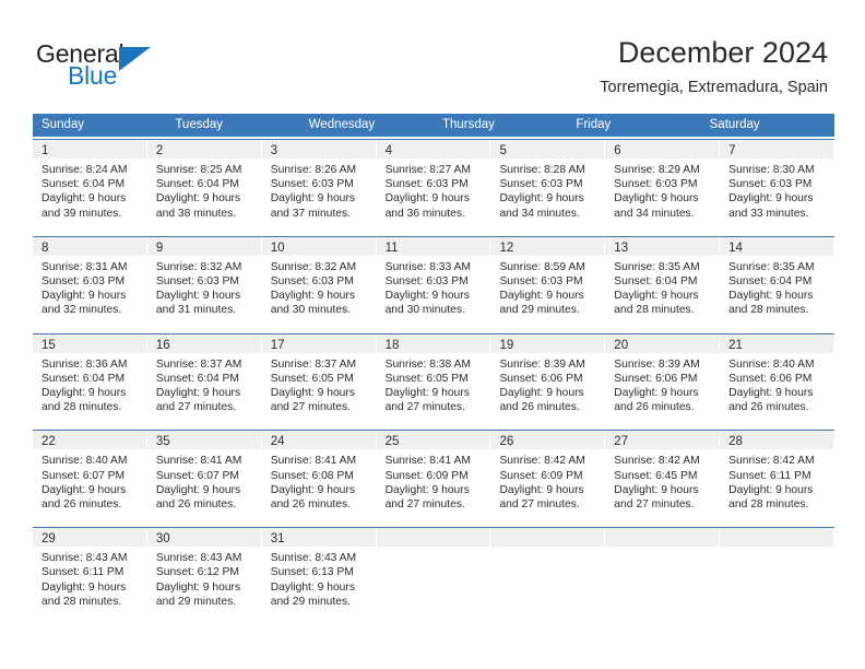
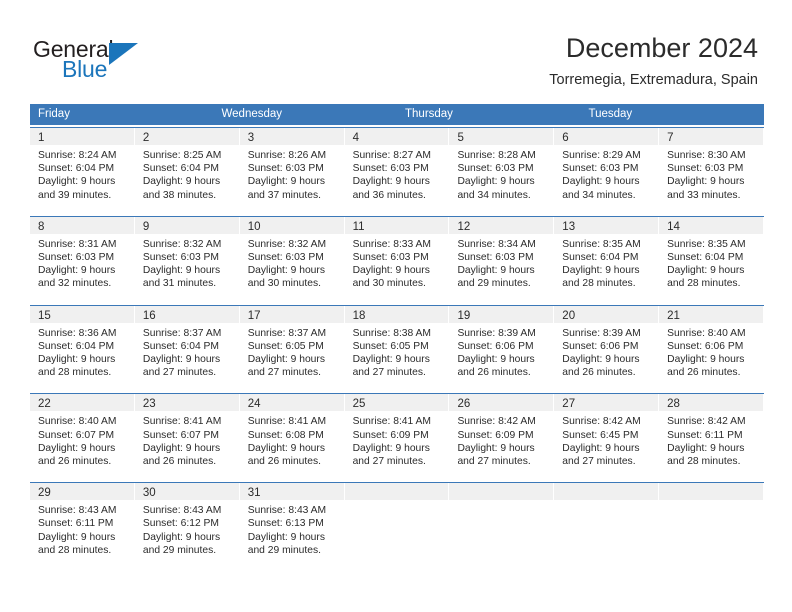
  General
  Blue
  December 2024
  Torremegia, Extremadura, Spain
- Sunday
- Tuesday
+ Friday
  Wednesday
  Thursday
- Friday
+ Tuesday
- Saturday
  1
  Sunrise: 8:24 AM
  Sunset: 6:04 PM
  Daylight: 9 hours
  and 39 minutes.
  2
  Sunrise: 8:25 AM
  Sunset: 6:04 PM
  Daylight: 9 hours
  and 38 minutes.
  3
  Sunrise: 8:26 AM
  Sunset: 6:03 PM
  Daylight: 9 hours
  and 37 minutes.
  4
  Sunrise: 8:27 AM
  Sunset: 6:03 PM
  Daylight: 9 hours
  and 36 minutes.
  5
  Sunrise: 8:28 AM
  Sunset: 6:03 PM
  Daylight: 9 hours
  and 34 minutes.
  6
  Sunrise: 8:29 AM
  Sunset: 6:03 PM
  Daylight: 9 hours
  and 34 minutes.
  7
  Sunrise: 8:30 AM
  Sunset: 6:03 PM
  Daylight: 9 hours
  and 33 minutes.
  8
  Sunrise: 8:31 AM
  Sunset: 6:03 PM
  Daylight: 9 hours
  and 32 minutes.
  9
  Sunrise: 8:32 AM
  Sunset: 6:03 PM
  Daylight: 9 hours
  and 31 minutes.
  10
  Sunrise: 8:32 AM
  Sunset: 6:03 PM
  Daylight: 9 hours
  and 30 minutes.
  11
  Sunrise: 8:33 AM
  Sunset: 6:03 PM
  Daylight: 9 hours
  and 30 minutes.
  12
- Sunrise: 8:59 AM
+ Sunrise: 8:34 AM
  Sunset: 6:03 PM
  Daylight: 9 hours
  and 29 minutes.
  13
  Sunrise: 8:35 AM
  Sunset: 6:04 PM
  Daylight: 9 hours
  and 28 minutes.
  14
  Sunrise: 8:35 AM
  Sunset: 6:04 PM
  Daylight: 9 hours
  and 28 minutes.
  15
  Sunrise: 8:36 AM
  Sunset: 6:04 PM
  Daylight: 9 hours
  and 28 minutes.
  16
  Sunrise: 8:37 AM
  Sunset: 6:04 PM
  Daylight: 9 hours
  and 27 minutes.
  17
  Sunrise: 8:37 AM
  Sunset: 6:05 PM
  Daylight: 9 hours
  and 27 minutes.
  18
  Sunrise: 8:38 AM
  Sunset: 6:05 PM
  Daylight: 9 hours
  and 27 minutes.
  19
  Sunrise: 8:39 AM
  Sunset: 6:06 PM
  Daylight: 9 hours
  and 26 minutes.
  20
  Sunrise: 8:39 AM
  Sunset: 6:06 PM
  Daylight: 9 hours
  and 26 minutes.
  21
  Sunrise: 8:40 AM
  Sunset: 6:06 PM
  Daylight: 9 hours
  and 26 minutes.
  22
  Sunrise: 8:40 AM
  Sunset: 6:07 PM
  Daylight: 9 hours
  and 26 minutes.
- 35
+ 23
  Sunrise: 8:41 AM
  Sunset: 6:07 PM
  Daylight: 9 hours
  and 26 minutes.
  24
  Sunrise: 8:41 AM
  Sunset: 6:08 PM
  Daylight: 9 hours
  and 26 minutes.
  25
  Sunrise: 8:41 AM
  Sunset: 6:09 PM
  Daylight: 9 hours
  and 27 minutes.
  26
  Sunrise: 8:42 AM
  Sunset: 6:09 PM
  Daylight: 9 hours
  and 27 minutes.
  27
  Sunrise: 8:42 AM
  Sunset: 6:45 PM
  Daylight: 9 hours
  and 27 minutes.
  28
  Sunrise: 8:42 AM
  Sunset: 6:11 PM
  Daylight: 9 hours
  and 28 minutes.
  29
  Sunrise: 8:43 AM
  Sunset: 6:11 PM
  Daylight: 9 hours
  and 28 minutes.
  30
  Sunrise: 8:43 AM
  Sunset: 6:12 PM
  Daylight: 9 hours
  and 29 minutes.
  31
  Sunrise: 8:43 AM
  Sunset: 6:13 PM
  Daylight: 9 hours
  and 29 minutes.
